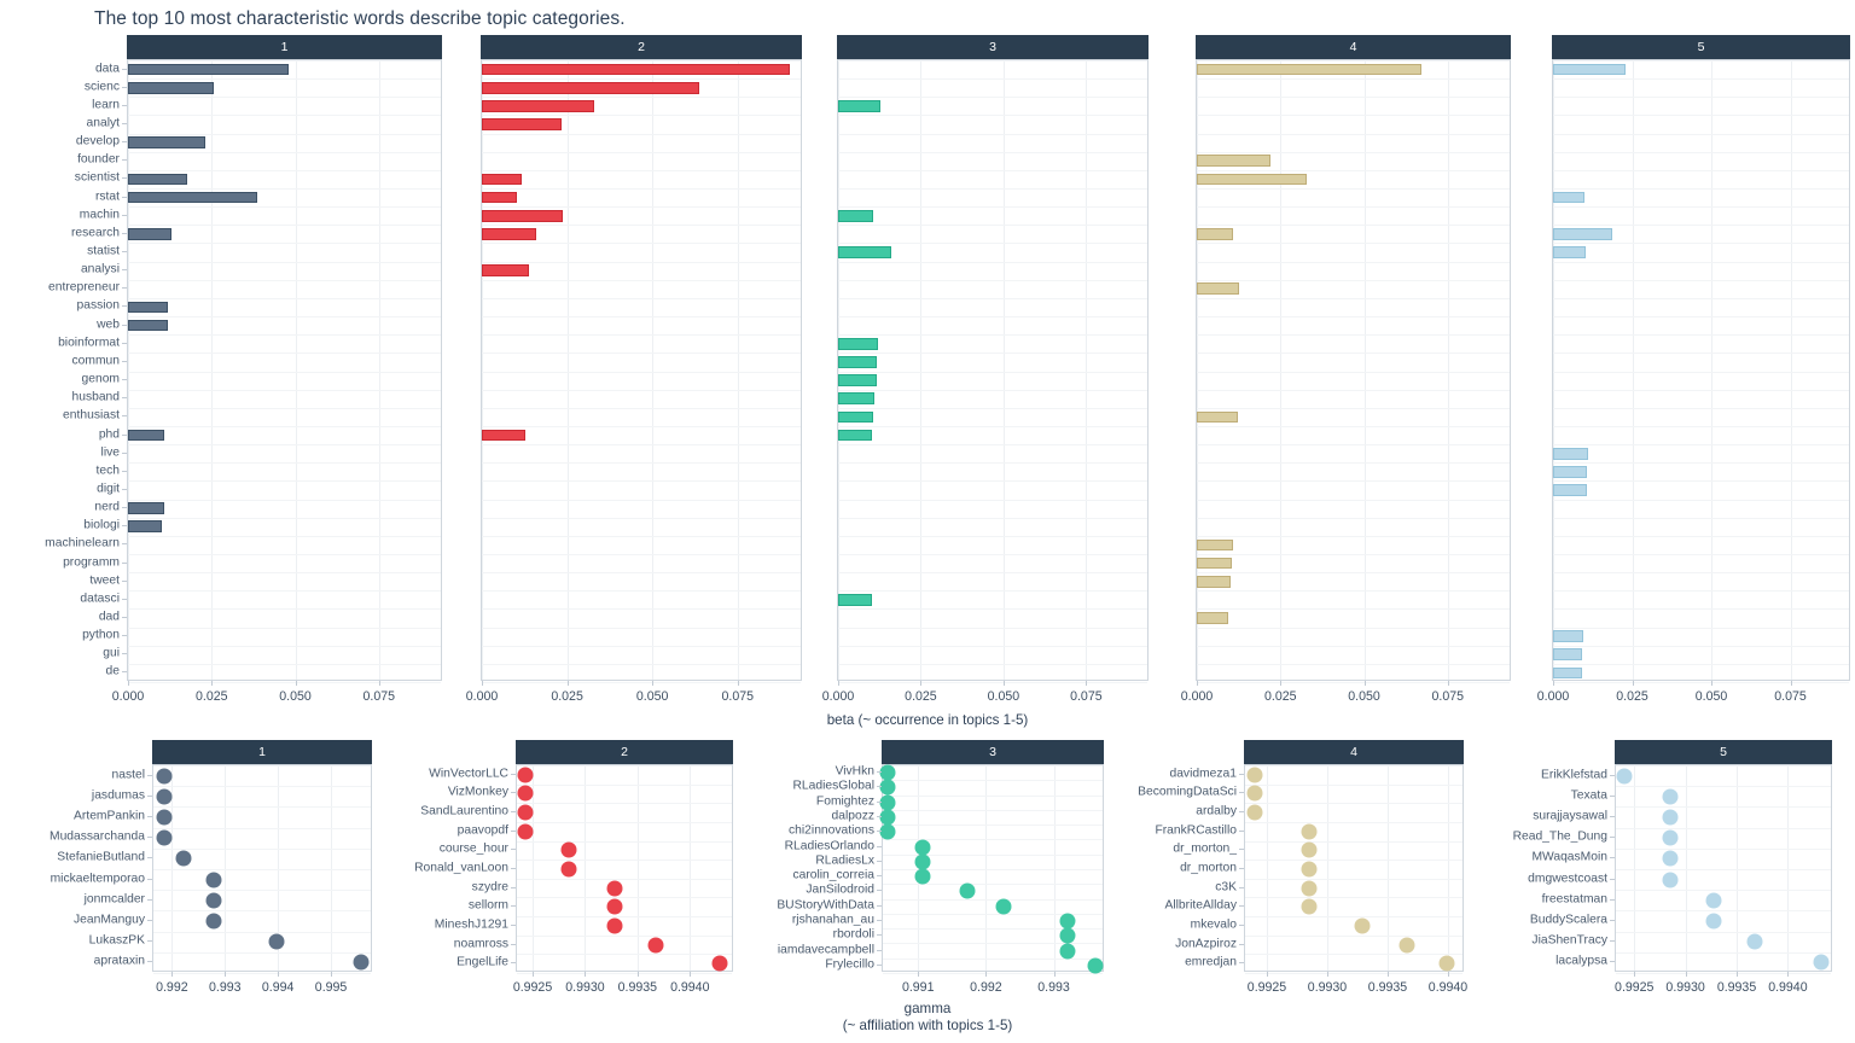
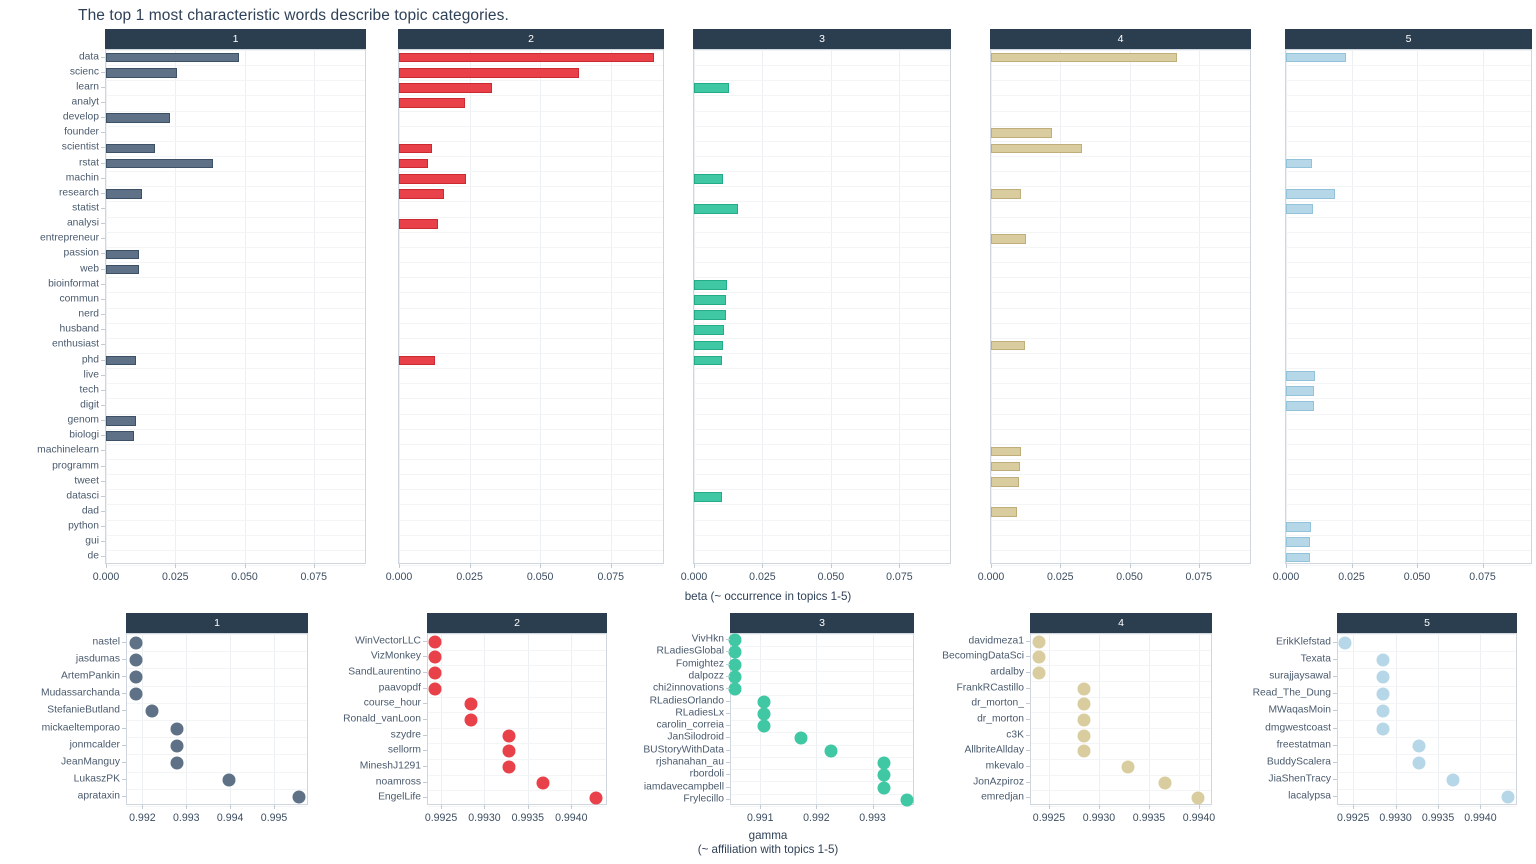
- The top 10 most characteristic words describe topic categories.
+ The top 1 most characteristic words describe topic categories.
  1
  0.000
  0.025
  0.050
  0.075
  data
  scienc
  learn
  analyt
  develop
  founder
  scientist
  rstat
  machin
  research
  statist
  analysi
  entrepreneur
  passion
  web
  bioinformat
  commun
- genom
+ nerd
  husband
  enthusiast
  phd
  live
  tech
  digit
- nerd
+ genom
  biologi
  machinelearn
  programm
  tweet
  datasci
  dad
  python
  gui
  de
  2
  0.000
  0.025
  0.050
  0.075
  3
  0.000
  0.025
  0.050
  0.075
  4
  0.000
  0.025
  0.050
  0.075
  5
  0.000
  0.025
  0.050
  0.075
  1
  0.992
  0.993
  0.994
  0.995
  nastel
  jasdumas
  ArtemPankin
  Mudassarchanda
  StefanieButland
  mickaeltemporao
  jonmcalder
  JeanManguy
  LukaszPK
  aprataxin
  2
  0.9925
  0.9930
  0.9935
  0.9940
  WinVectorLLC
  VizMonkey
  SandLaurentino
  paavopdf
  course_hour
  Ronald_vanLoon
  szydre
  sellorm
  MineshJ1291
  noamross
  EngelLife
  3
  0.991
  0.992
  0.993
  VivHkn
  RLadiesGlobal
  Fomightez
  dalpozz
  chi2innovations
  RLadiesOrlando
  RLadiesLx
  carolin_correia
  JanSilodroid
  BUStoryWithData
  rjshanahan_au
  rbordoli
  iamdavecampbell
  Frylecillo
  4
  0.9925
  0.9930
  0.9935
  0.9940
  davidmeza1
  BecomingDataSci
  ardalby
  FrankRCastillo
  dr_morton_
  dr_morton
  c3K
  AllbriteAllday
  mkevalo
  JonAzpiroz
  emredjan
  5
  0.9925
  0.9930
  0.9935
  0.9940
  ErikKlefstad
  Texata
  surajjaysawal
  Read_The_Dung
  MWaqasMoin
  dmgwestcoast
  freestatman
  BuddyScalera
  JiaShenTracy
  lacalypsa
  beta (~ occurrence in topics 1-5)
  gamma
  (~ affiliation with topics 1-5)
